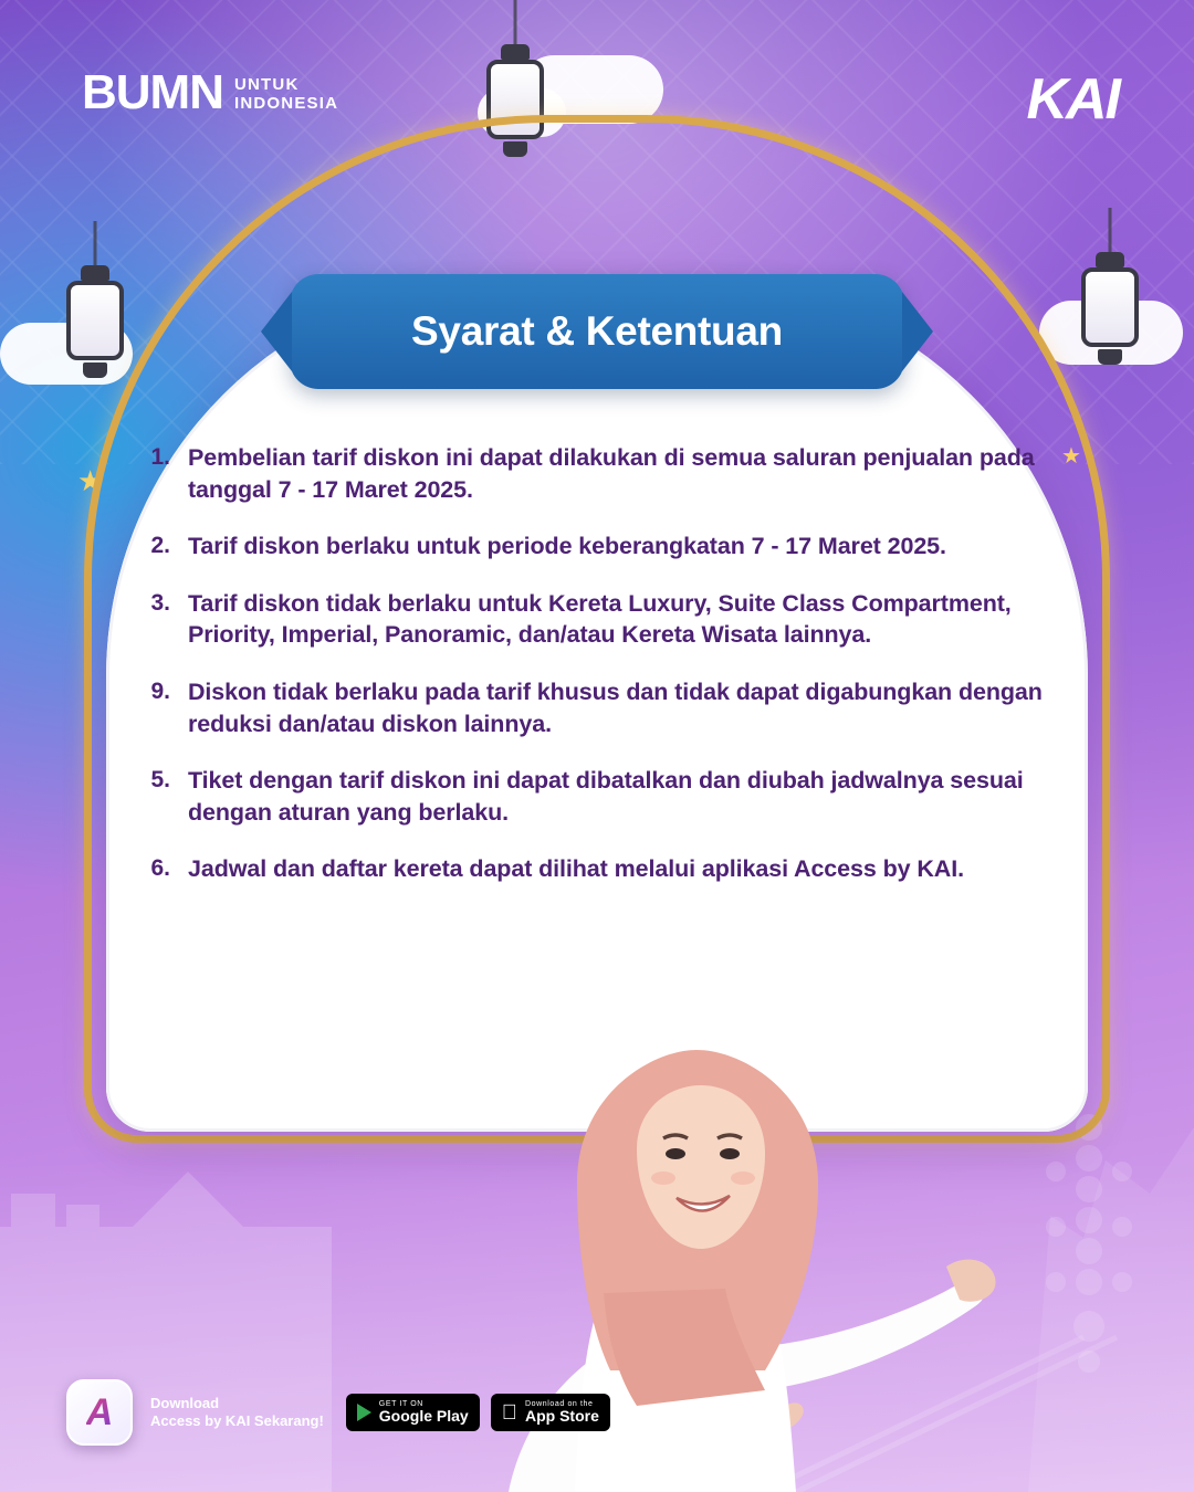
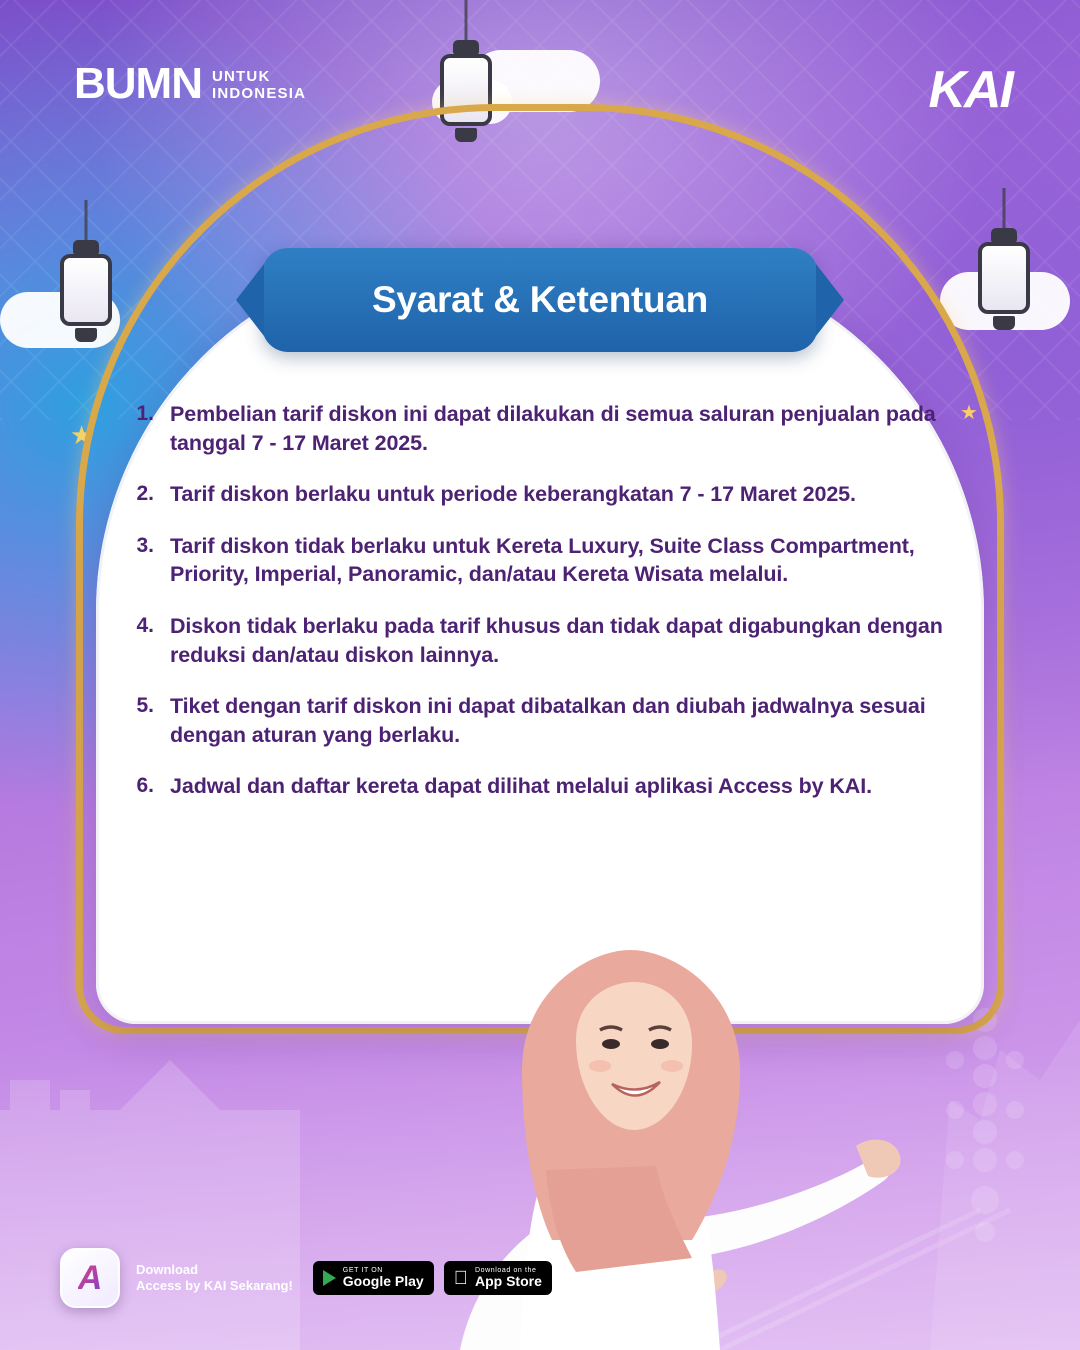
  BUMN
  UNTUK
  INDONESIA
  KAI
  ★
  ★
  Syarat & Ketentuan
  1.
  Pembelian tarif diskon ini dapat dilakukan di semua saluran penjualan pada tanggal 7 - 17 Maret 2025.
  2.
  Tarif diskon berlaku untuk periode keberangkatan 7 - 17 Maret 2025.
  3.
- Tarif diskon tidak berlaku untuk Kereta Luxury, Suite Class Compartment, Priority, Imperial, Panoramic, dan/atau Kereta Wisata lainnya.
+ Tarif diskon tidak berlaku untuk Kereta Luxury, Suite Class Compartment, Priority, Imperial, Panoramic, dan/atau Kereta Wisata melalui.
- 9.
+ 4.
  Diskon tidak berlaku pada tarif khusus dan tidak dapat digabungkan dengan reduksi dan/atau diskon lainnya.
  5.
  Tiket dengan tarif diskon ini dapat dibatalkan dan diubah jadwalnya sesuai dengan aturan yang berlaku.
  6.
  Jadwal dan daftar kereta dapat dilihat melalui aplikasi Access by KAI.
  A
  Download
  Access by KAI Sekarang!
  Google Play
  
  App Store
